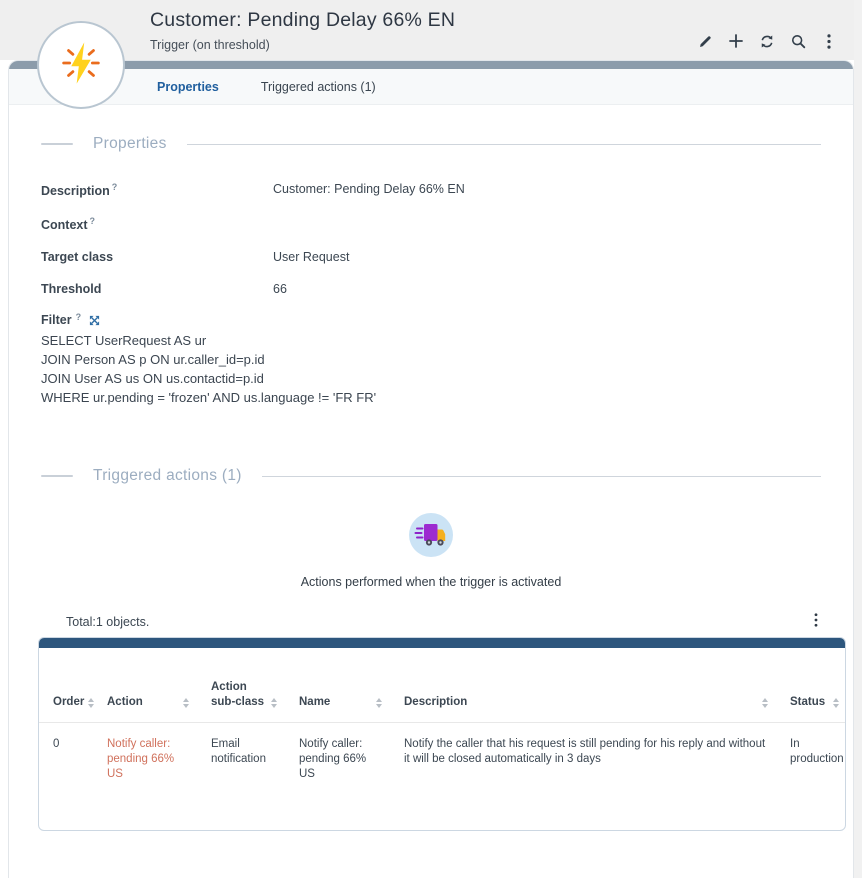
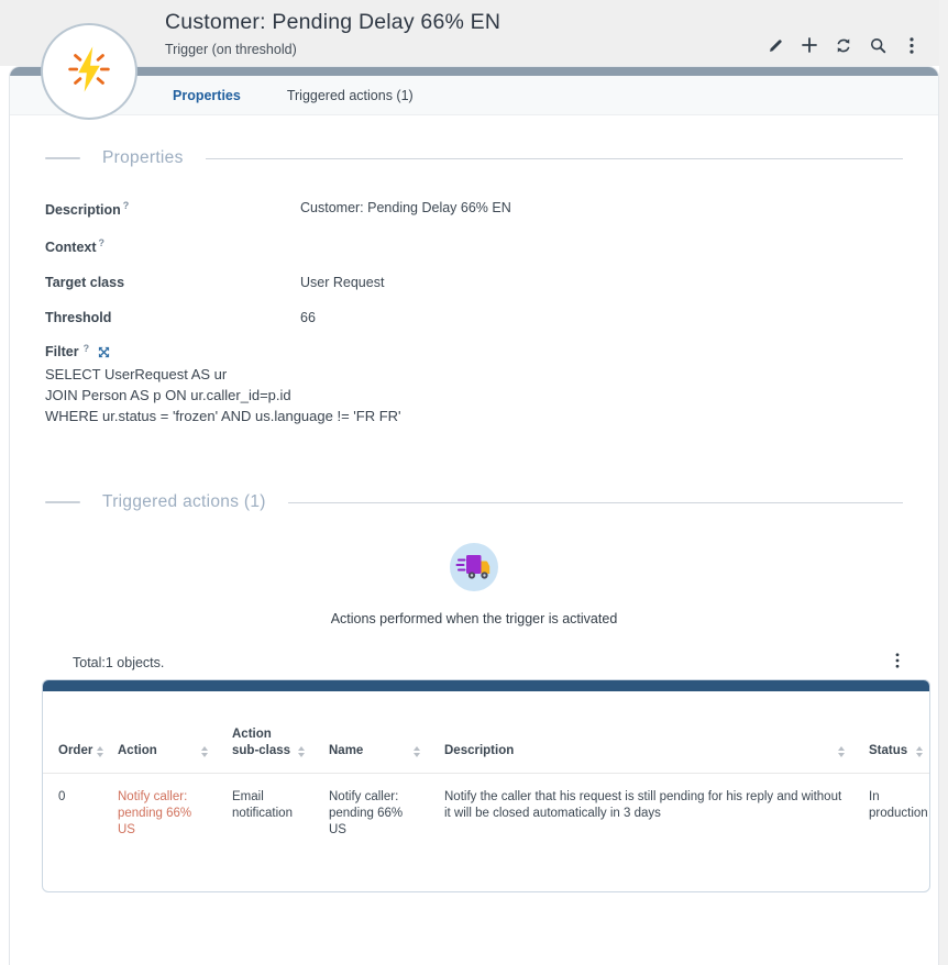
  Customer: Pending Delay 66% EN
  Trigger (on threshold)
  Properties
  Triggered actions (1)
  Properties
  Description ?
  Customer: Pending Delay 66% EN
  Context ?
  Target class
  User Request
  Threshold
  66
  Filter
  ?
  SELECT UserRequest AS ur
  JOIN Person AS p ON ur.caller_id=p.id
- JOIN User AS us ON us.contactid=p.id
- WHERE ur.pending = 'frozen' AND us.language != 'FR FR'
+ WHERE ur.status = 'frozen' AND us.language != 'FR FR'
  Triggered actions (1)
  Actions performed when the trigger is activated
  Total:1 objects.
  Order	Action	Action sub-class	Name	Description	Status
  0	Notify caller: pending 66% US	Email notification	Notify caller: pending 66% US	Notify the caller that his request is still pending for his reply and without it will be closed automatically in 3 days	In production
